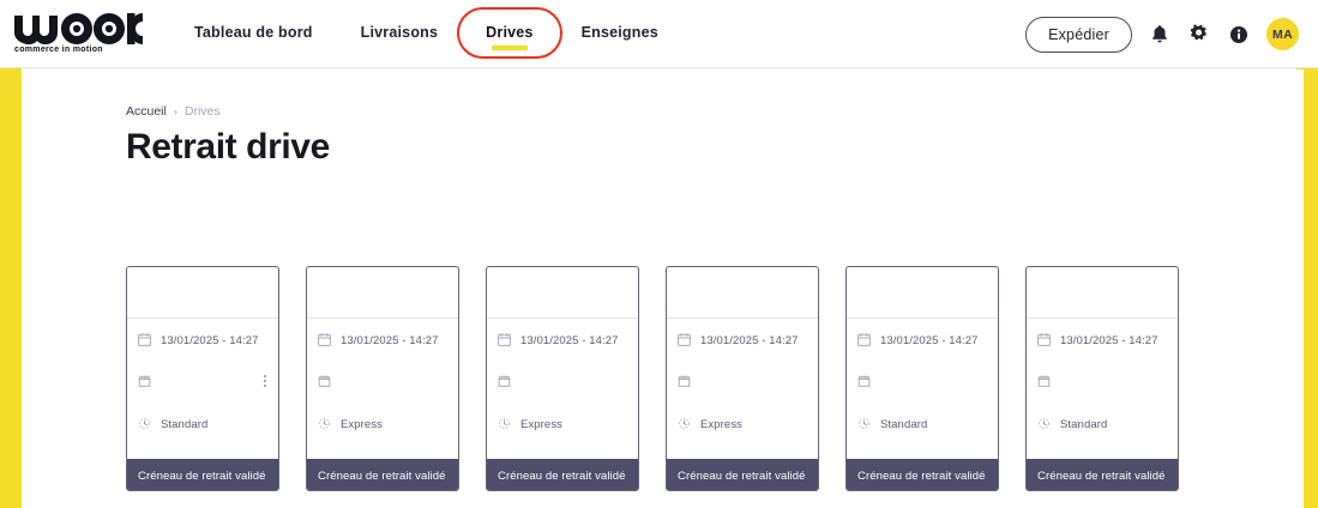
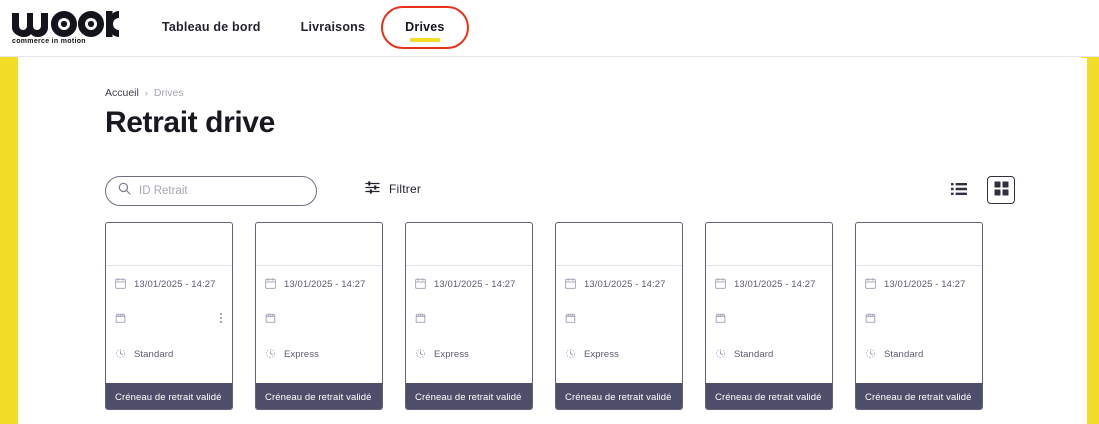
  Tableau de bord
  Livraisons
  Drives
- Enseignes
- Expédier
- MA
  Accueil
  ›
  Drives
  Retrait drive
+ ID Retrait
+ Filtrer
  13/01/2025 - 14:27
  Standard
  Créneau de retrait validé
  13/01/2025 - 14:27
  Express
  Créneau de retrait validé
  13/01/2025 - 14:27
  Express
  Créneau de retrait validé
  13/01/2025 - 14:27
  Express
  Créneau de retrait validé
  13/01/2025 - 14:27
  Standard
  Créneau de retrait validé
  13/01/2025 - 14:27
  Standard
  Créneau de retrait validé
